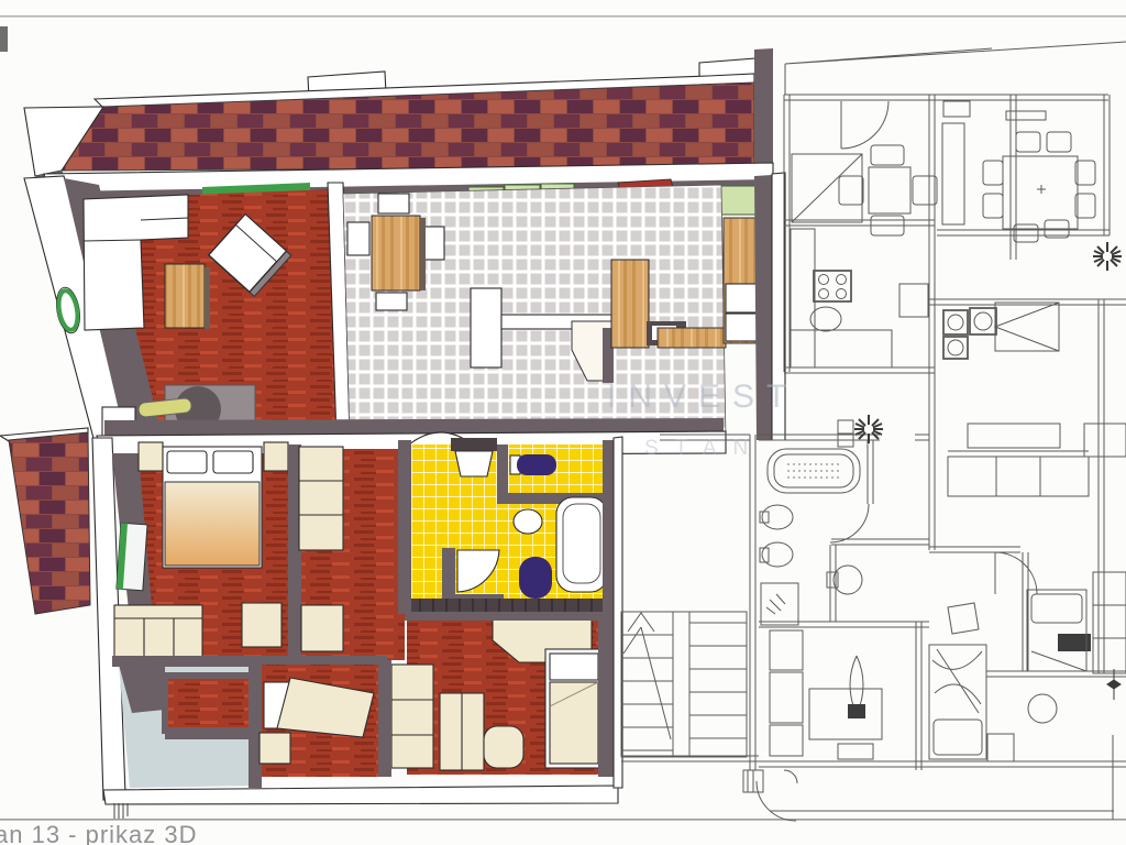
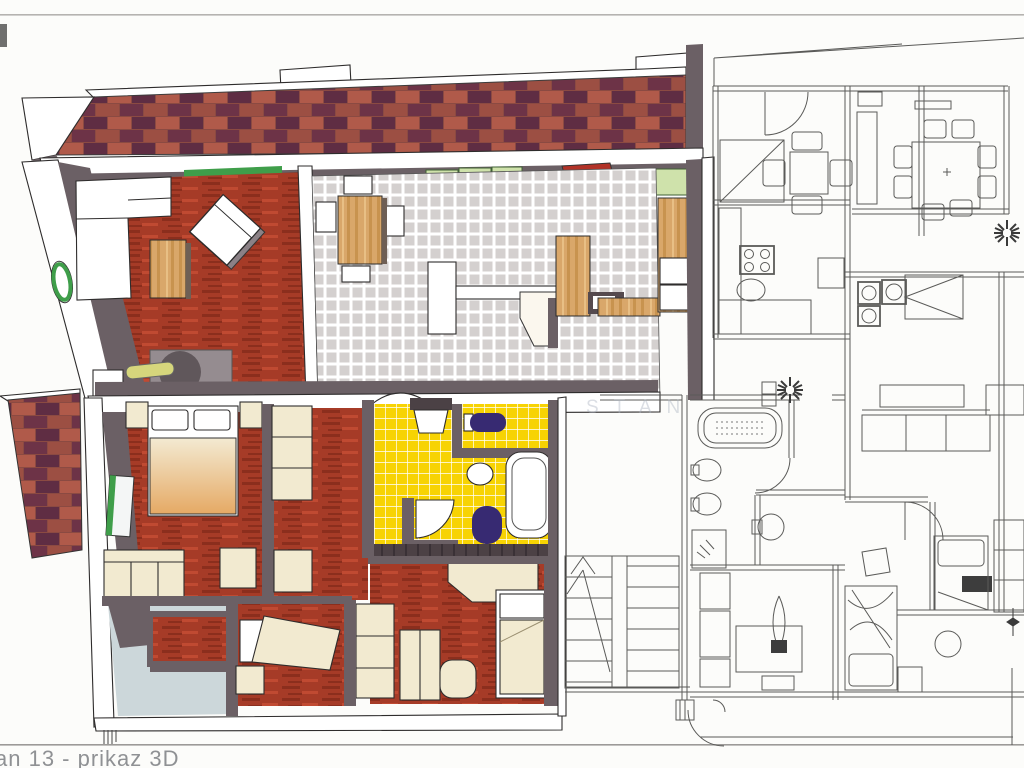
- INVEST
  STAN
  an 13 - prikaz 3D
